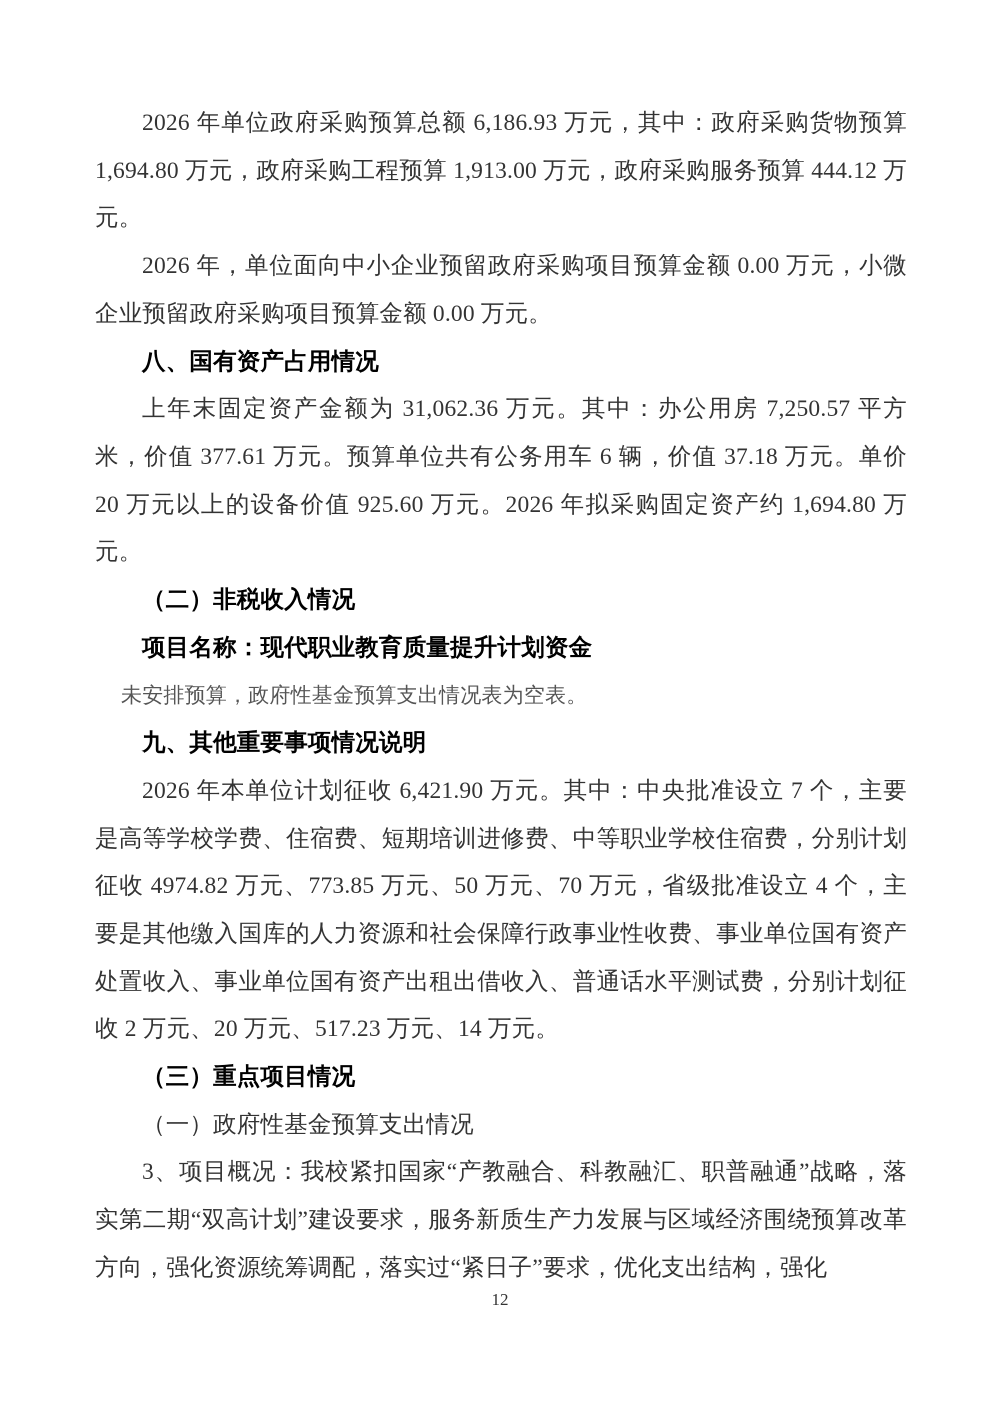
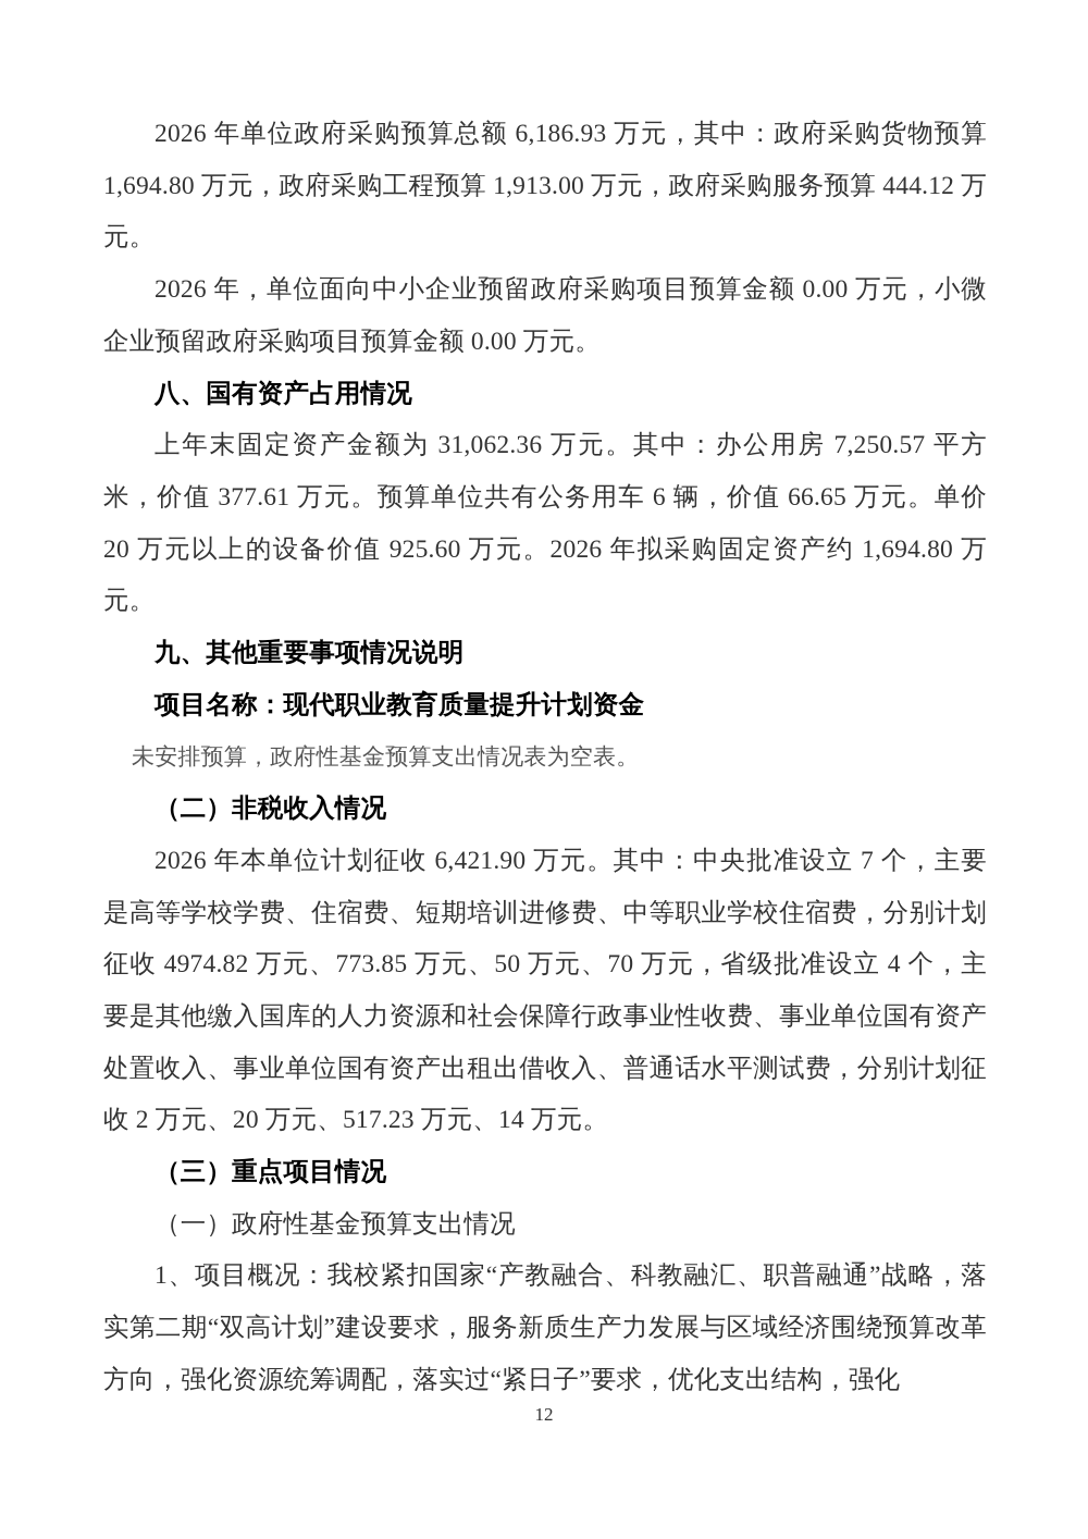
  2026 年单位政府采购预算总额 6,186.93 万元，其中：政府采购货物预算 1,694.80 万元，政府采购工程预算 1,913.00 万元，政府采购服务预算 444.12 万元。
  2026 年，单位面向中小企业预留政府采购项目预算金额 0.00 万元，小微企业预留政府采购项目预算金额 0.00 万元。
  八、国有资产占用情况
- 上年末固定资产金额为 31,062.36 万元。其中：办公用房 7,250.57 平方米，价值 377.61 万元。预算单位共有公务用车 6 辆，价值 37.18 万元。单价 20 万元以上的设备价值 925.60 万元。2026 年拟采购固定资产约 1,694.80 万元。
+ 上年末固定资产金额为 31,062.36 万元。其中：办公用房 7,250.57 平方米，价值 377.61 万元。预算单位共有公务用车 6 辆，价值 66.65 万元。单价 20 万元以上的设备价值 925.60 万元。2026 年拟采购固定资产约 1,694.80 万元。
- （二）非税收入情况
+ 九、其他重要事项情况说明
  项目名称：现代职业教育质量提升计划资金
  未安排预算，政府性基金预算支出情况表为空表。
- 九、其他重要事项情况说明
+ （二）非税收入情况
  2026 年本单位计划征收 6,421.90 万元。其中：中央批准设立 7 个，主要是高等学校学费、住宿费、短期培训进修费、中等职业学校住宿费，分别计划征收 4974.82 万元、773.85 万元、50 万元、70 万元，省级批准设立 4 个，主要是其他缴入国库的人力资源和社会保障行政事业性收费、事业单位国有资产处置收入、事业单位国有资产出租出借收入、普通话水平测试费，分别计划征收 2 万元、20 万元、517.23 万元、14 万元。
  （三）重点项目情况
  （一）政府性基金预算支出情况
- 3、项目概况：我校紧扣国家“产教融合、科教融汇、职普融通”战略，落实第二期“双高计划”建设要求，服务新质生产力发展与区域经济围绕预算改革方向，强化资源统筹调配，落实过“紧日子”要求，优化支出结构，强化
+ 1、项目概况：我校紧扣国家“产教融合、科教融汇、职普融通”战略，落实第二期“双高计划”建设要求，服务新质生产力发展与区域经济围绕预算改革方向，强化资源统筹调配，落实过“紧日子”要求，优化支出结构，强化
  12
